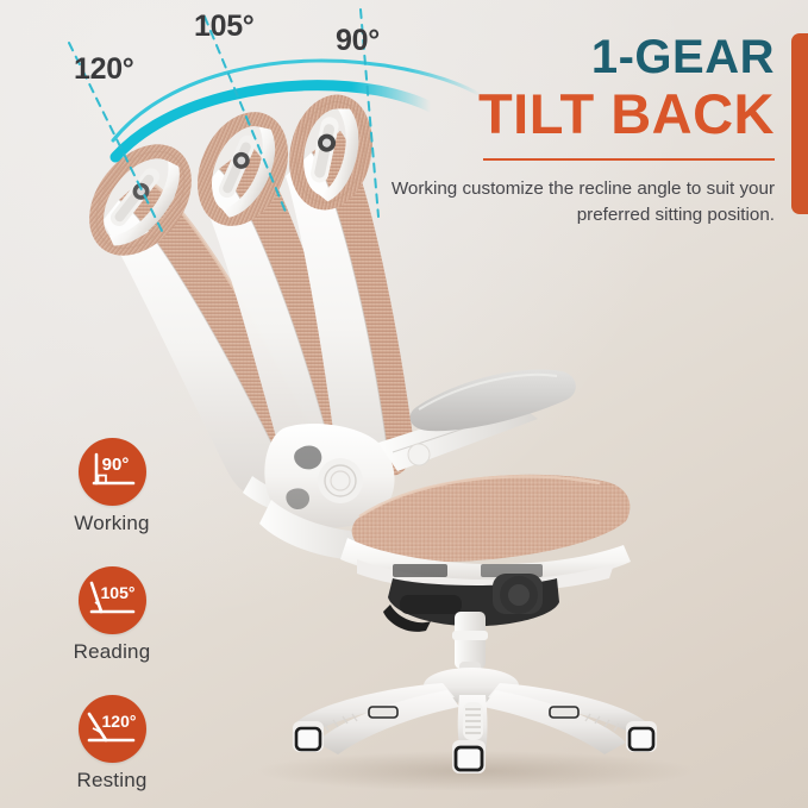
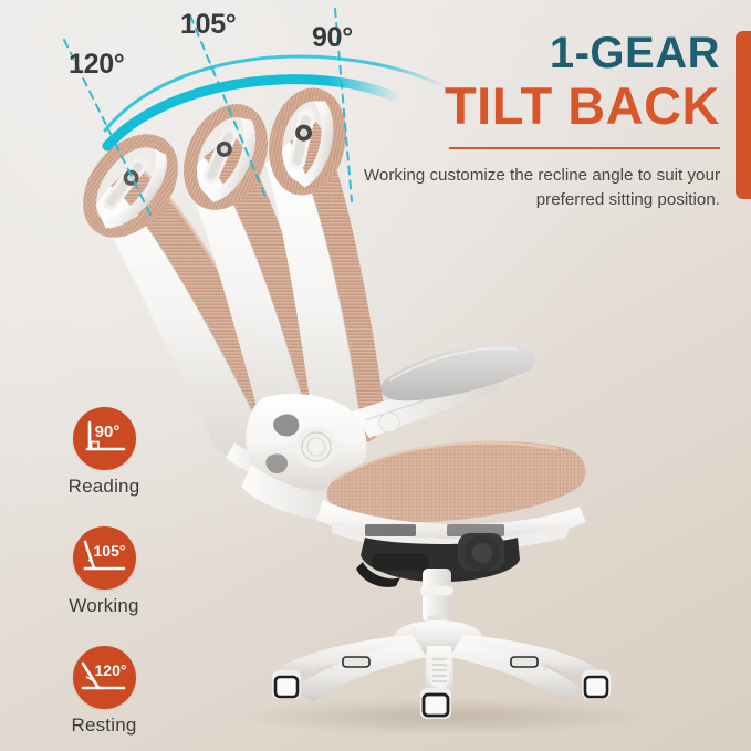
  120°
  105°
  90°
  1-GEAR
  TILT BACK
  Working customize the recline angle to suit your preferred sitting position.
  90°
- Working
+ Reading
  105°
- Reading
+ Working
  120°
  Resting
